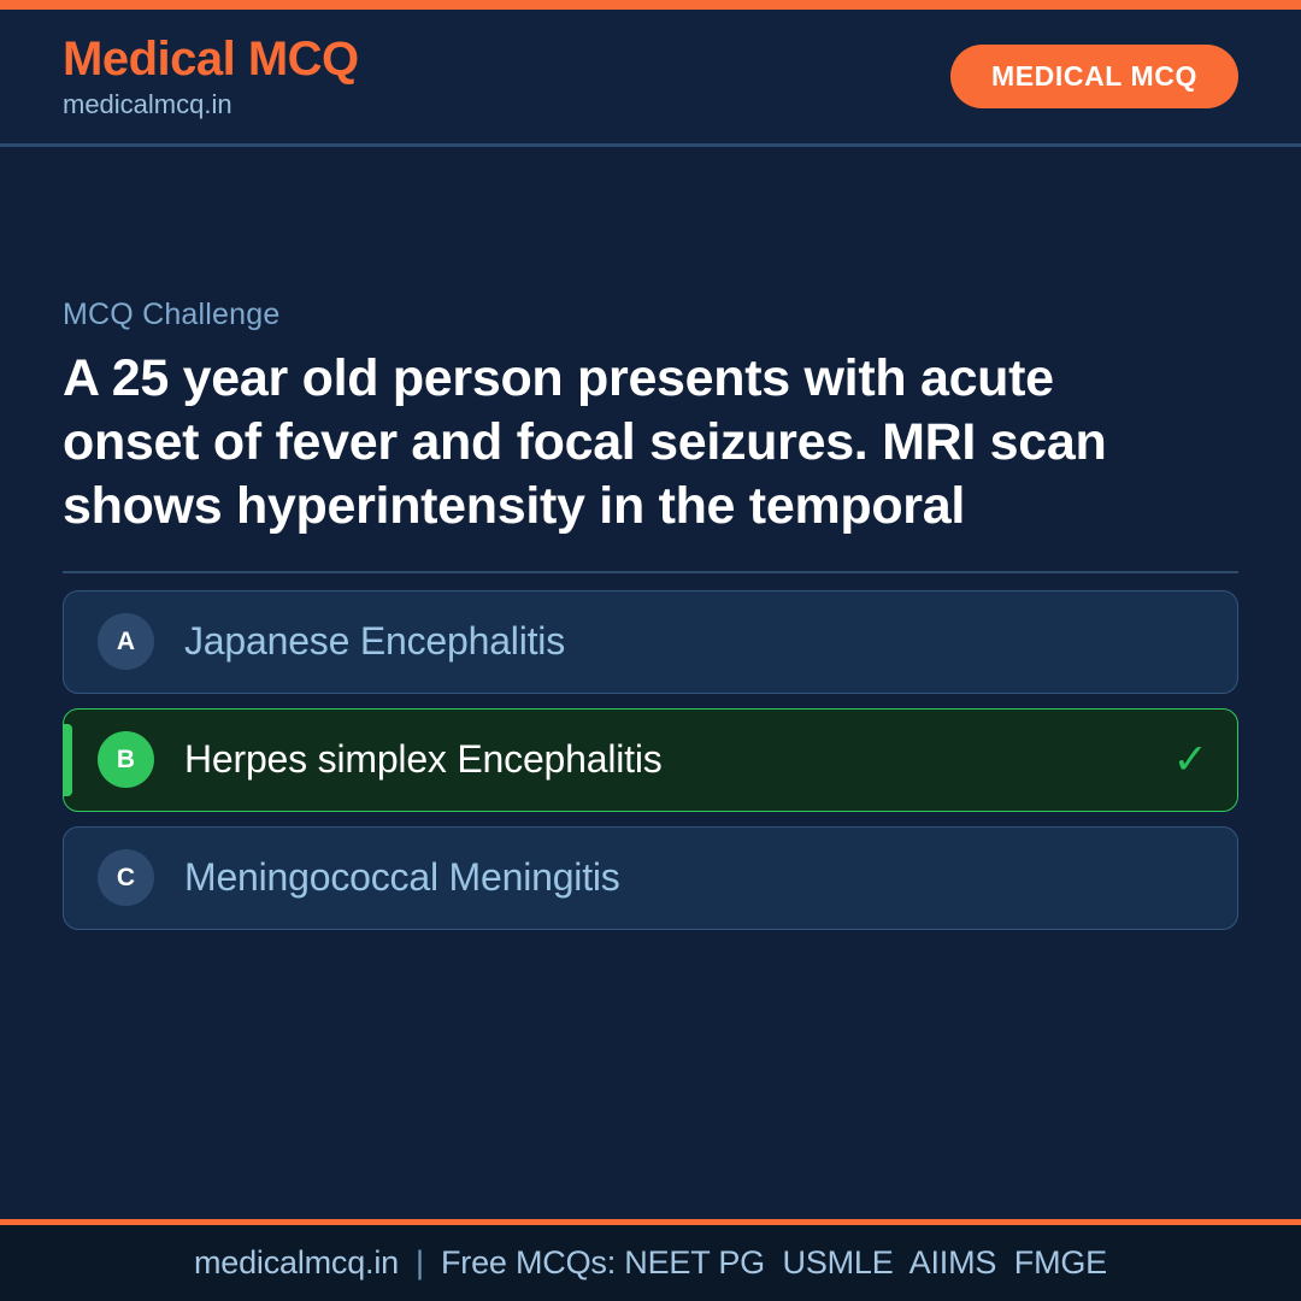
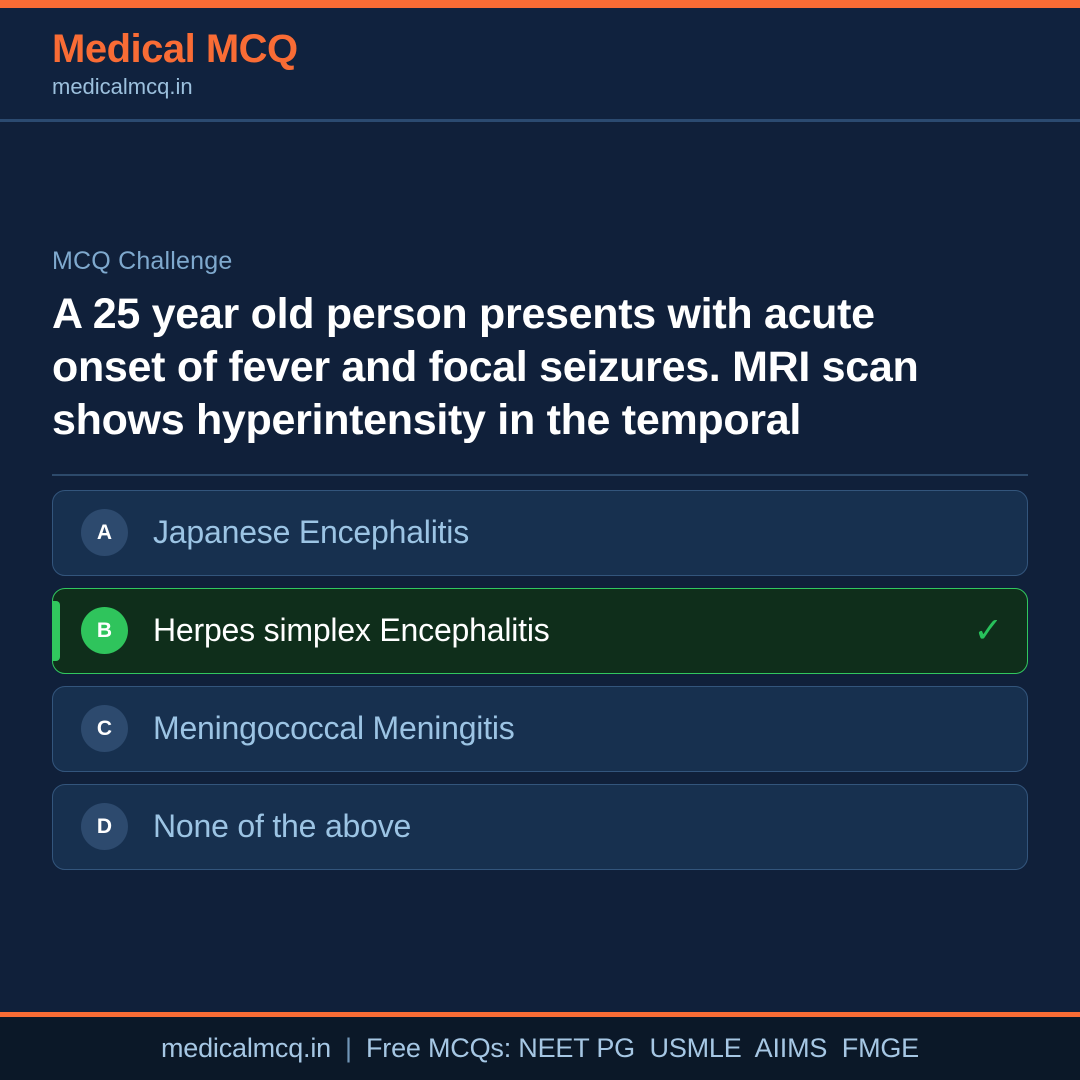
  Medical MCQ
  medicalmcq.in
- MEDICAL MCQ
  MCQ Challenge
  A 25 year old person presents with acute onset of fever and focal seizures. MRI scan shows hyperintensity in the temporal
  A
  Japanese Encephalitis
  B
  Herpes simplex Encephalitis
  ✓
  C
  Meningococcal Meningitis
+ D
+ None of the above
  medicalmcq.in
  |
  Free MCQs: NEET PG USMLE AIIMS FMGE
